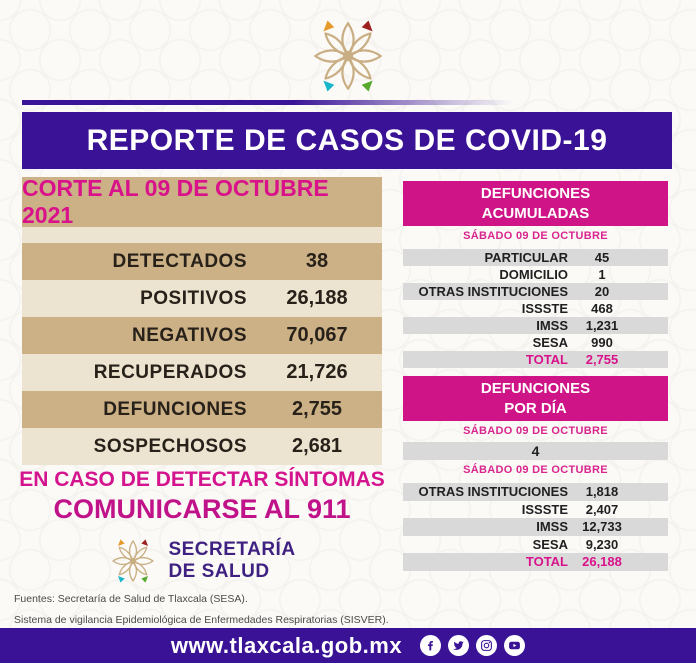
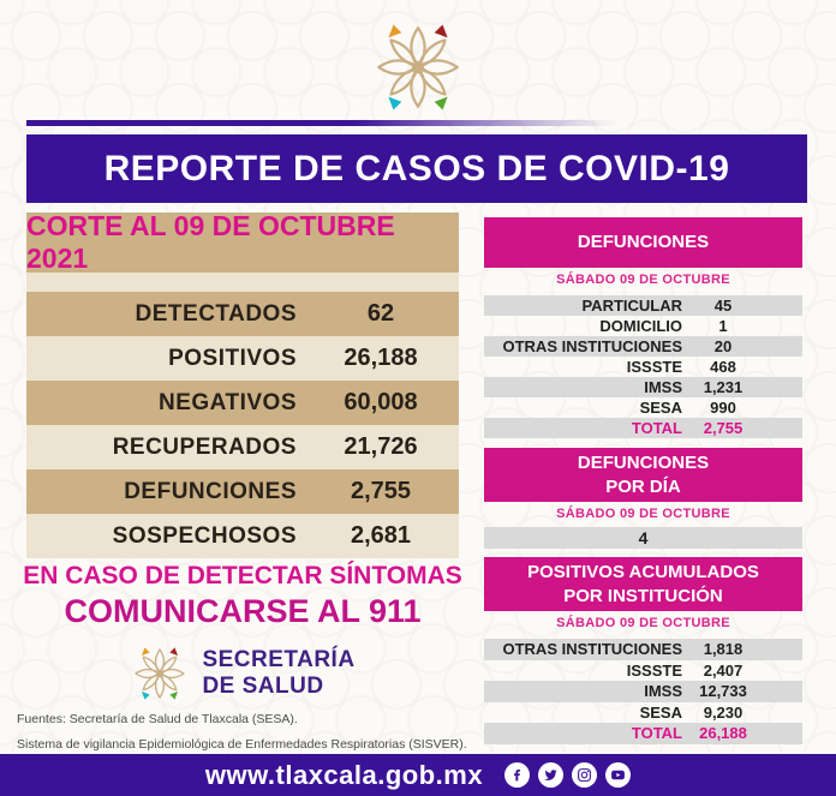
  REPORTE DE CASOS DE COVID-19
  CORTE AL 09 DE OCTUBRE 2021
  DETECTADOS
- 38
+ 62
  POSITIVOS
  26,188
  NEGATIVOS
- 70,067
+ 60,008
  RECUPERADOS
  21,726
  DEFUNCIONES
  2,755
  SOSPECHOSOS
  2,681
  EN CASO DE DETECTAR SÍNTOMAS
  COMUNICARSE AL 911
  SECRETARÍA
  DE SALUD
  Fuentes: Secretaría de Salud de Tlaxcala (SESA).
  Sistema de vigilancia Epidemiológica de Enfermedades Respiratorias (SISVER).
  DEFUNCIONES
- ACUMULADAS
  SÁBADO 09 DE OCTUBRE
  PARTICULAR
  45
  DOMICILIO
  1
  OTRAS INSTITUCIONES
  20
  ISSSTE
  468
  IMSS
  1,231
  SESA
  990
  TOTAL
  2,755
  DEFUNCIONES
  POR DÍA
  SÁBADO 09 DE OCTUBRE
  4
+ POSITIVOS ACUMULADOS
+ POR INSTITUCIÓN
  SÁBADO 09 DE OCTUBRE
  OTRAS INSTITUCIONES
  1,818
  ISSSTE
  2,407
  IMSS
  12,733
  SESA
  9,230
  TOTAL
  26,188
  www.tlaxcala.gob.mx
